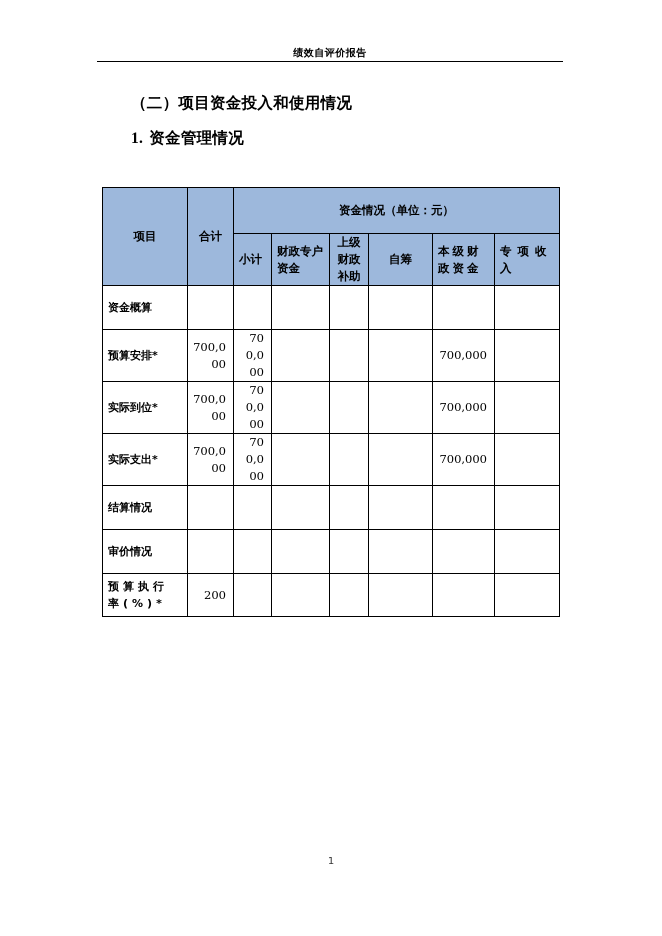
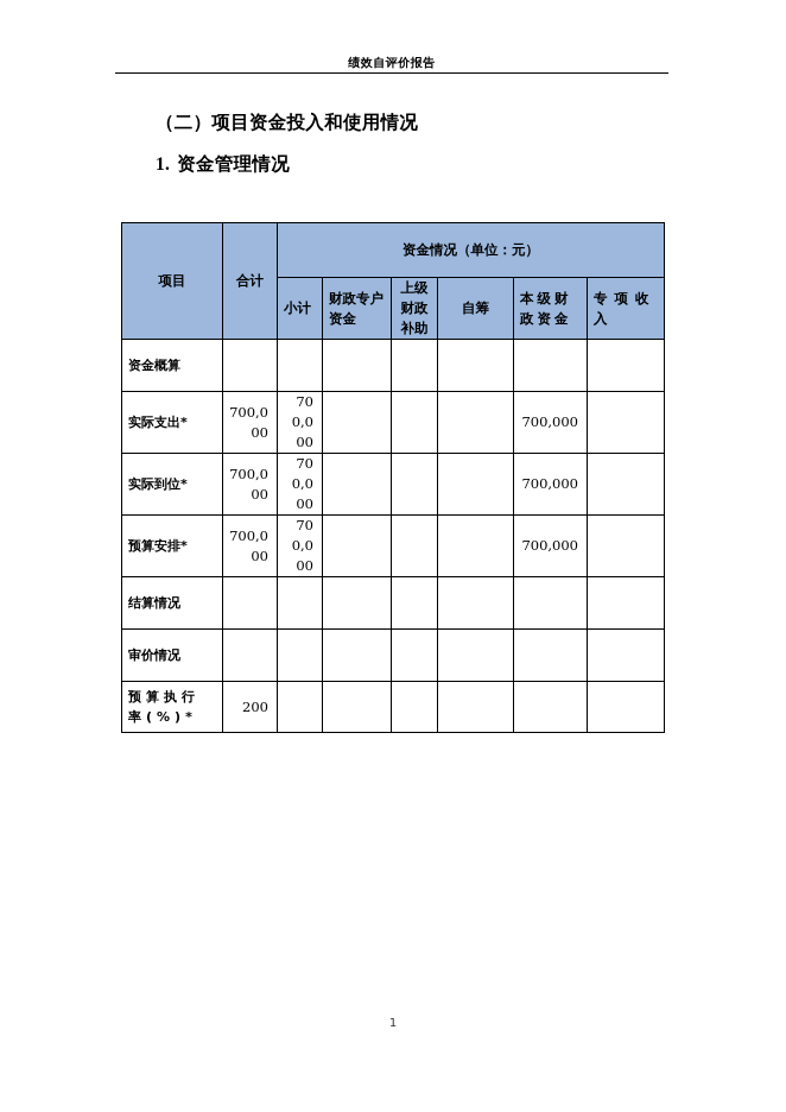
  绩效自评价报告
  （二）项目资金投入和使用情况
  1. 资金管理情况
  项目	合计	资金情况（单位：元）
  小计	财政专户资金	上级财政补助	自筹	本级财政资金	专项收入
  资金概算
- 预算安排*	700,000	700,000				700,000
+ 实际支出*	700,000	700,000				700,000
  实际到位*	700,000	700,000				700,000
- 实际支出*	700,000	700,000				700,000
+ 预算安排*	700,000	700,000				700,000
  结算情况
  审价情况
  预算执行率(%)*	200
  1
